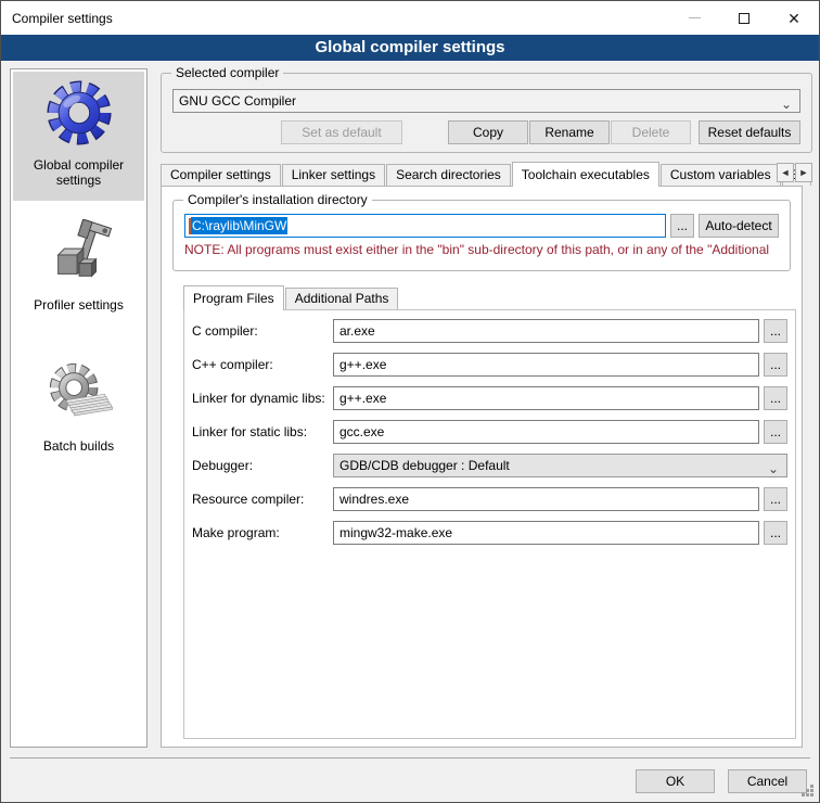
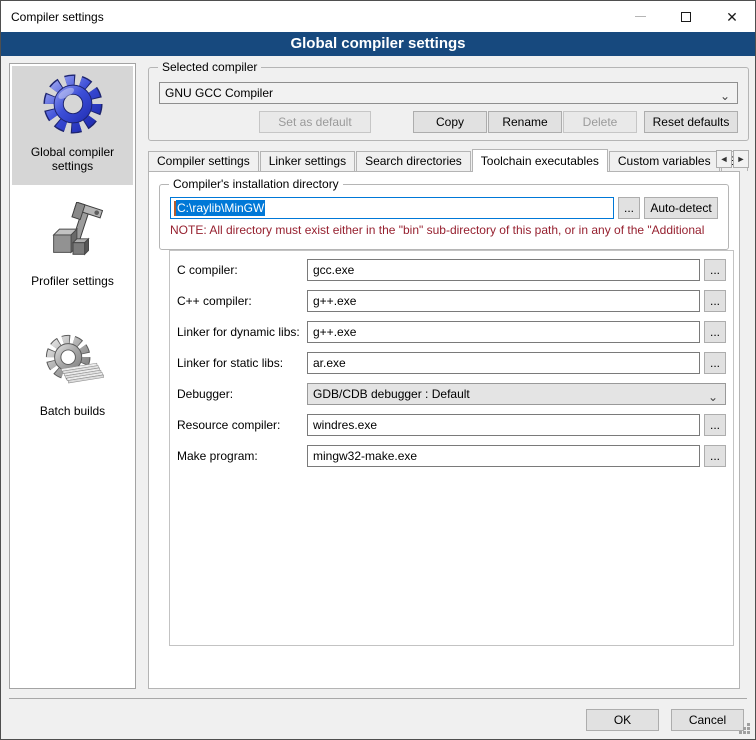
  Compiler settings
  ✕
  Global compiler settings
  Global compiler settings
  Profiler settings
  Batch builds
  Selected compiler
  GNU GCC Compiler
  ⌄
  Set as default
  Copy
  Rename
  Delete
  Reset defaults
  Compiler settings
  Linker settings
  Search directories
  Toolchain executables
  Custom variables
  ◄
  ►
  Compiler's installation directory
  C:\raylib\MinGW
  ...
  Auto-detect
- NOTE: All programs must exist either in the "bin" sub-directory of this path, or in any of the "Additional
+ NOTE: All directory must exist either in the "bin" sub-directory of this path, or in any of the "Additional
- Program Files
- Additional Paths
  C compiler:
- ar.exe
+ gcc.exe
  ...
  C++ compiler:
  g++.exe
  ...
  Linker for dynamic libs:
  g++.exe
  ...
  Linker for static libs:
- gcc.exe
+ ar.exe
  ...
  Debugger:
  GDB/CDB debugger : Default
  ⌄
  Resource compiler:
  windres.exe
  ...
  Make program:
  mingw32-make.exe
  ...
  OK
  Cancel
